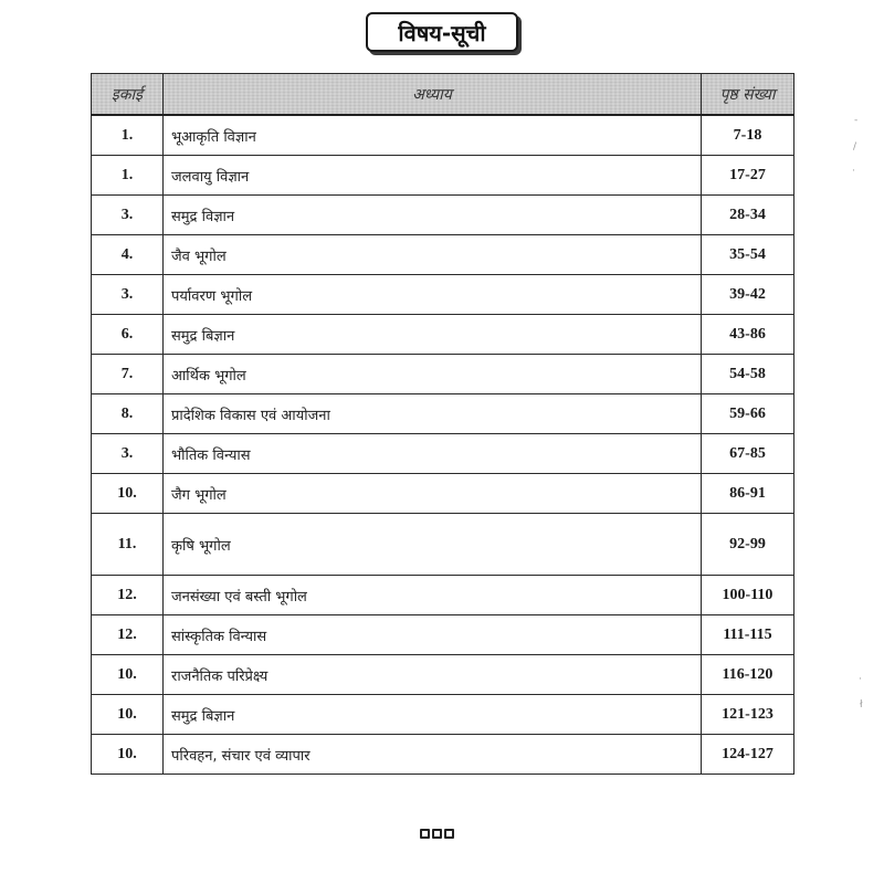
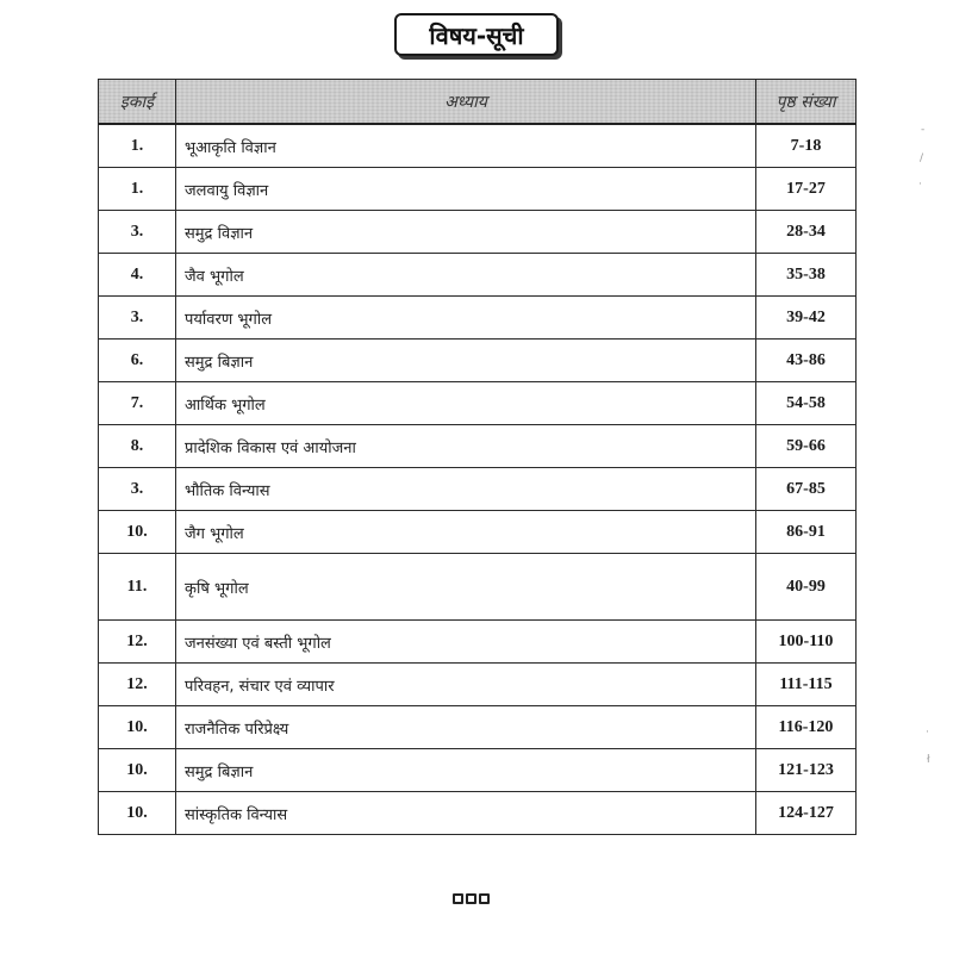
  विषय-सूची
  इकाई	अध्याय	पृष्ठ संख्या
  1.	भूआकृति विज्ञान	7-18
  1.	जलवायु विज्ञान	17-27
  3.	समुद्र विज्ञान	28-34
- 4.	जैव भूगोल	35-54
+ 4.	जैव भूगोल	35-38
  3.	पर्यावरण भूगोल	39-42
  6.	समुद्र बिज्ञान	43-86
  7.	आर्थिक भूगोल	54-58
  8.	प्रादेशिक विकास एवं आयोजना	59-66
  3.	भौतिक विन्यास	67-85
  10.	जैग भूगोल	86-91
- 11.	कृषि भूगोल	92-99
+ 11.	कृषि भूगोल	40-99
  12.	जनसंख्या एवं बस्ती भूगोल	100-110
- 12.	सांस्कृतिक विन्यास	111-115
+ 12.	परिवहन, संचार एवं व्यापार	111-115
  10.	राजनैतिक परिप्रेक्ष्य	116-120
  10.	समुद्र बिज्ञान	121-123
- 10.	परिवहन, संचार एवं व्यापार	124-127
+ 10.	सांस्कृतिक विन्यास	124-127
  -
  /
  ·
  ·
  ł
